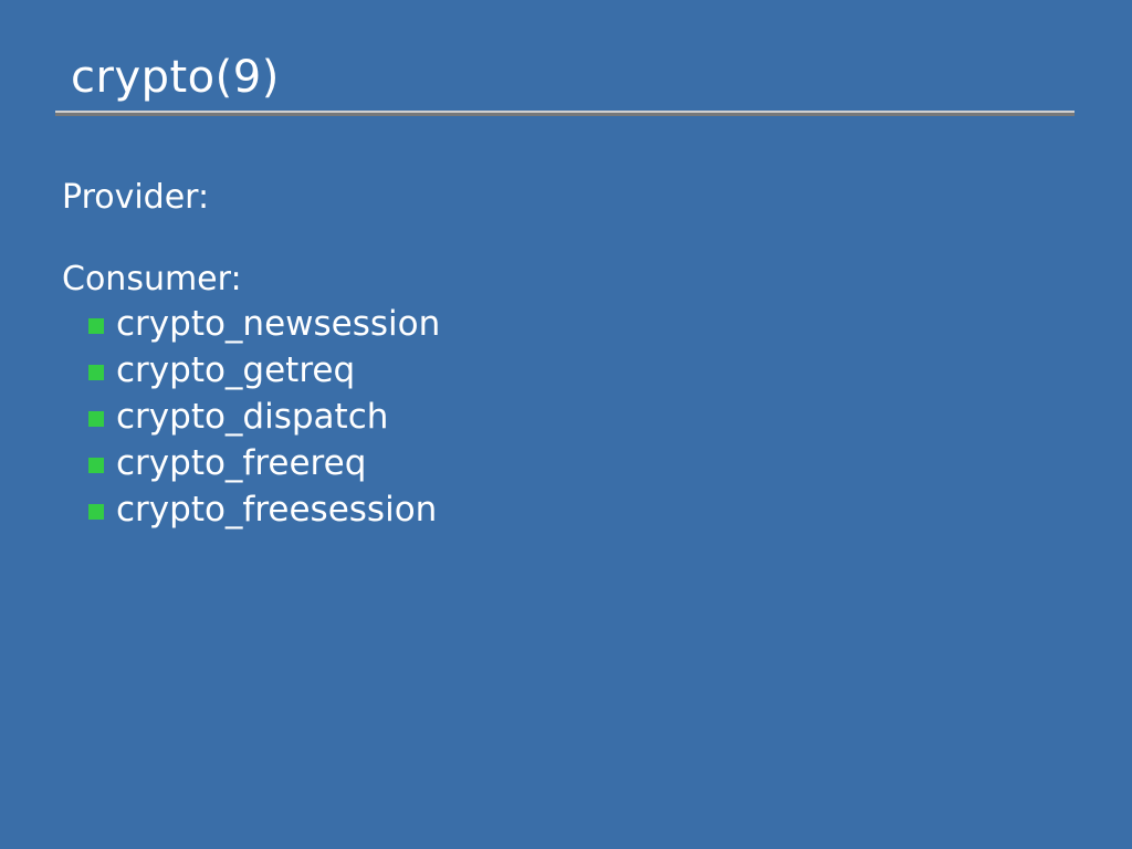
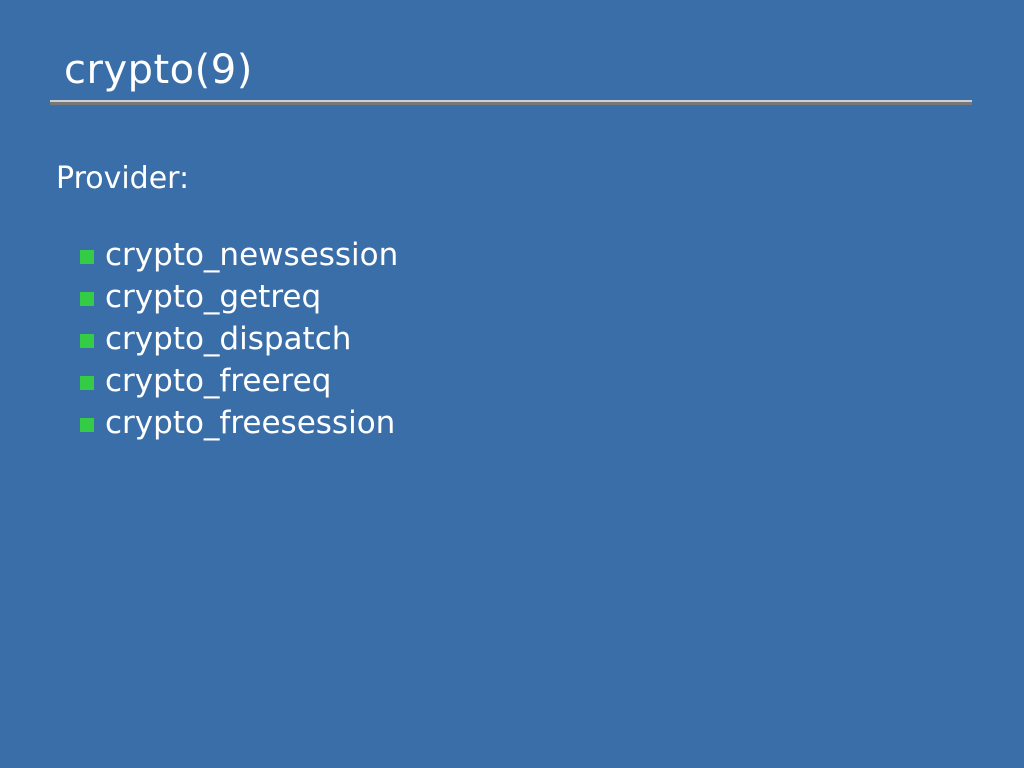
  crypto(9)
  Provider:
- Consumer:
  crypto_newsession
  crypto_getreq
  crypto_dispatch
  crypto_freereq
  crypto_freesession
